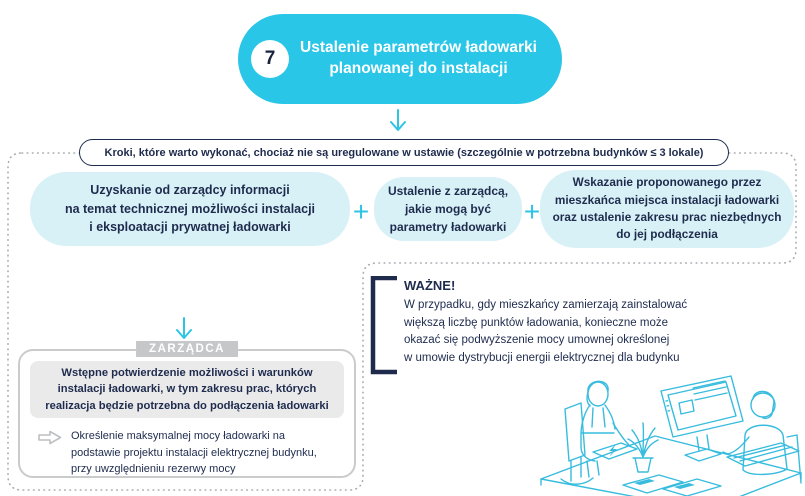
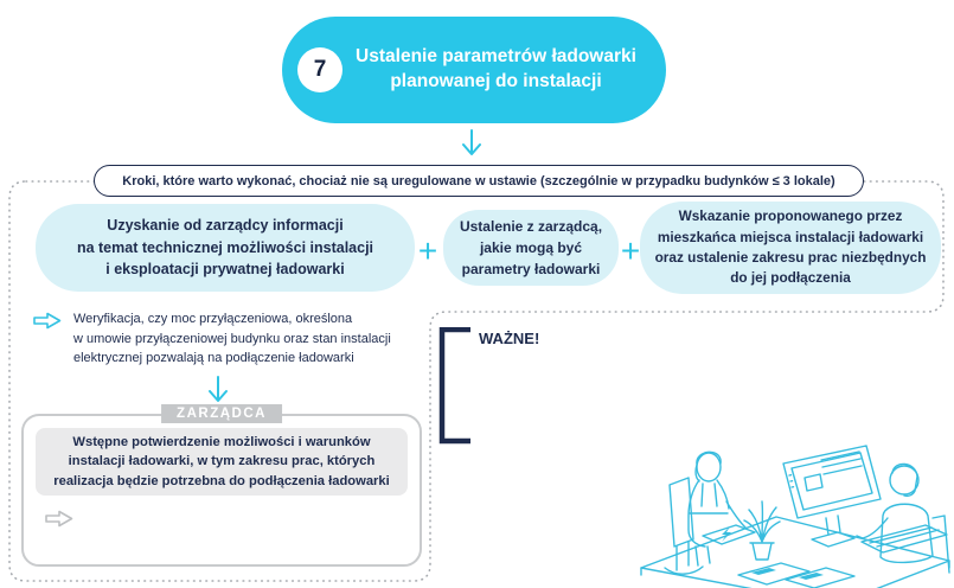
  7
  Ustalenie parametrów ładowarki
  planowanej do instalacji
- Kroki, które warto wykonać, chociaż nie są uregulowane w ustawie (szczególnie w potrzebna budynków ≤ 3 lokale)
+ Kroki, które warto wykonać, chociaż nie są uregulowane w ustawie (szczególnie w przypadku budynków ≤ 3 lokale)
  Uzyskanie od zarządcy informacji
  na temat technicznej możliwości instalacji
  i eksploatacji prywatnej ładowarki
  +
  Ustalenie z zarządcą,
  jakie mogą być
  parametry ładowarki
  +
  Wskazanie proponowanego przez
  mieszkańca miejsca instalacji ładowarki
  oraz ustalenie zakresu prac niezbędnych
  do jej podłączenia
+ Weryfikacja, czy moc przyłączeniowa, określona
+ w umowie przyłączeniowej budynku oraz stan instalacji
+ elektrycznej pozwalają na podłączenie ładowarki
  ZARZĄDCA
  Wstępne potwierdzenie możliwości i warunków
  instalacji ładowarki, w tym zakresu prac, których
  realizacja będzie potrzebna do podłączenia ładowarki
- Określenie maksymalnej mocy ładowarki na
- podstawie projektu instalacji elektrycznej budynku,
- przy uwzględnieniu rezerwy mocy
  WAŻNE!
- W przypadku, gdy mieszkańcy zamierzają zainstalować
- większą liczbę punktów ładowania, konieczne może
- okazać się podwyższenie mocy umownej określonej
- w umowie dystrybucji energii elektrycznej dla budynku
